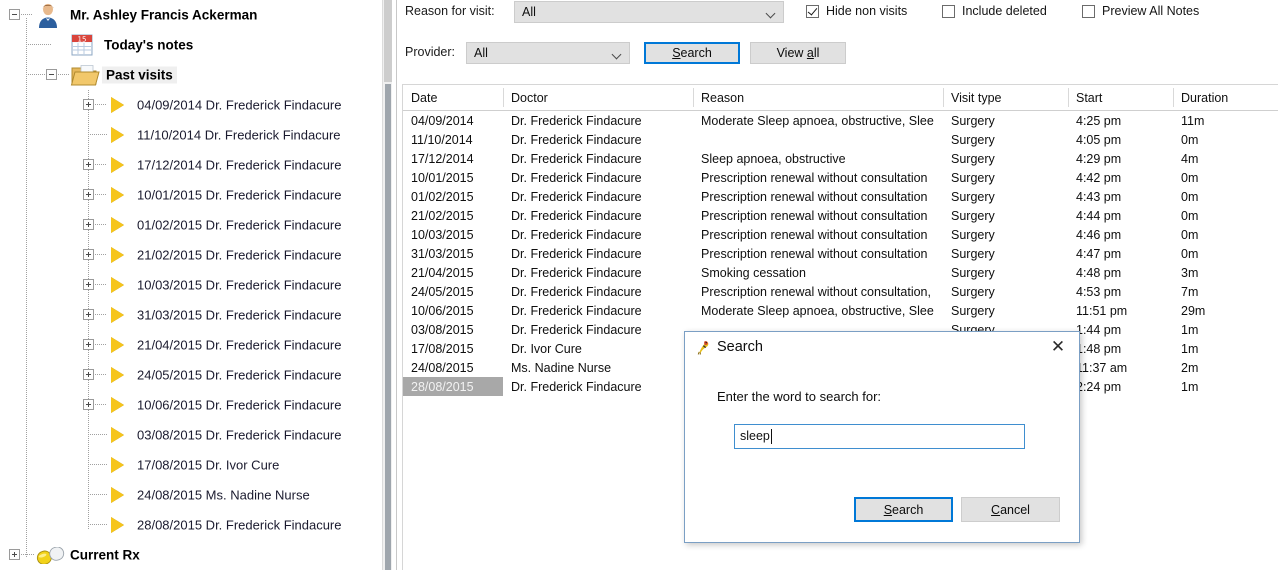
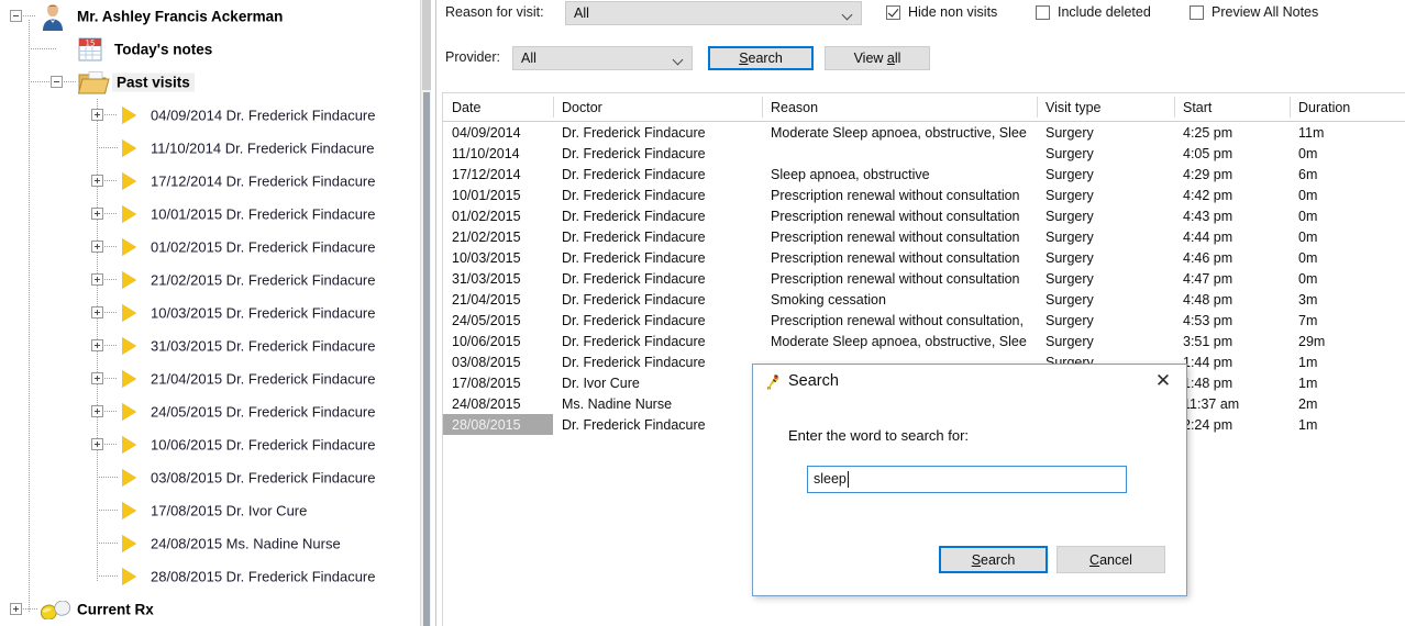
  Mr. Ashley Francis Ackerman
  15
  Today's notes
  Past visits
  04/09/2014 Dr. Frederick Findacure
  11/10/2014 Dr. Frederick Findacure
  17/12/2014 Dr. Frederick Findacure
  10/01/2015 Dr. Frederick Findacure
  01/02/2015 Dr. Frederick Findacure
  21/02/2015 Dr. Frederick Findacure
  10/03/2015 Dr. Frederick Findacure
  31/03/2015 Dr. Frederick Findacure
  21/04/2015 Dr. Frederick Findacure
  24/05/2015 Dr. Frederick Findacure
  10/06/2015 Dr. Frederick Findacure
  03/08/2015 Dr. Frederick Findacure
  17/08/2015 Dr. Ivor Cure
  24/08/2015 Ms. Nadine Nurse
  28/08/2015 Dr. Frederick Findacure
  Current Rx
  Reason for visit:
  All
  Hide non visits
  Include deleted
  Preview All Notes
  Provider:
  All
  Search
  View all
  Date
  Doctor
  Reason
  Visit type
  Start
  Duration
  04/09/2014
  Dr. Frederick Findacure
  Moderate Sleep apnoea, obstructive, Slee
  Surgery
  4:25 pm
  11m
  11/10/2014
  Dr. Frederick Findacure
  Surgery
  4:05 pm
  0m
  17/12/2014
  Dr. Frederick Findacure
  Sleep apnoea, obstructive
  Surgery
  4:29 pm
- 4m
+ 6m
  10/01/2015
  Dr. Frederick Findacure
  Prescription renewal without consultation
  Surgery
  4:42 pm
  0m
  01/02/2015
  Dr. Frederick Findacure
  Prescription renewal without consultation
  Surgery
  4:43 pm
  0m
  21/02/2015
  Dr. Frederick Findacure
  Prescription renewal without consultation
  Surgery
  4:44 pm
  0m
  10/03/2015
  Dr. Frederick Findacure
  Prescription renewal without consultation
  Surgery
  4:46 pm
  0m
  31/03/2015
  Dr. Frederick Findacure
  Prescription renewal without consultation
  Surgery
  4:47 pm
  0m
  21/04/2015
  Dr. Frederick Findacure
  Smoking cessation
  Surgery
  4:48 pm
  3m
  24/05/2015
  Dr. Frederick Findacure
  Prescription renewal without consultation,
  Surgery
  4:53 pm
  7m
  10/06/2015
  Dr. Frederick Findacure
  Moderate Sleep apnoea, obstructive, Slee
  Surgery
- 11:51 pm
+ 3:51 pm
  29m
  03/08/2015
  Dr. Frederick Findacure
  Surgery
  1:44 pm
  1m
  17/08/2015
  Dr. Ivor Cure
  :48 pm
  1m
  24/08/2015
  Ms. Nadine Nurse
  1:37 am
  2m
  28/08/2015
  Dr. Frederick Findacure
  :24 pm
  1m
  Search
  ✕
  Enter the word to search for:
  sleep
  Search
  Cancel
